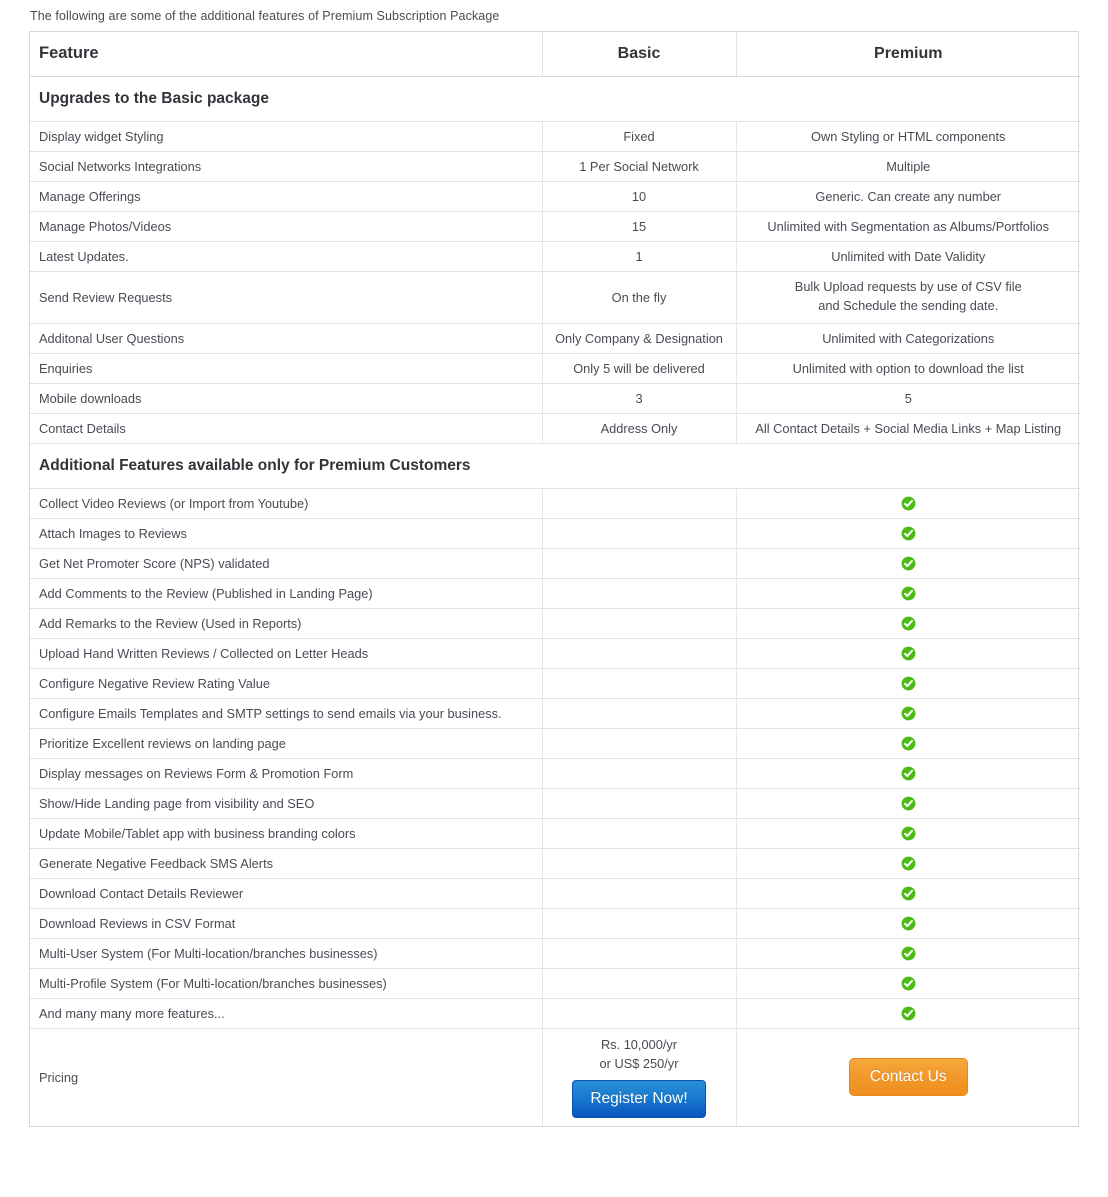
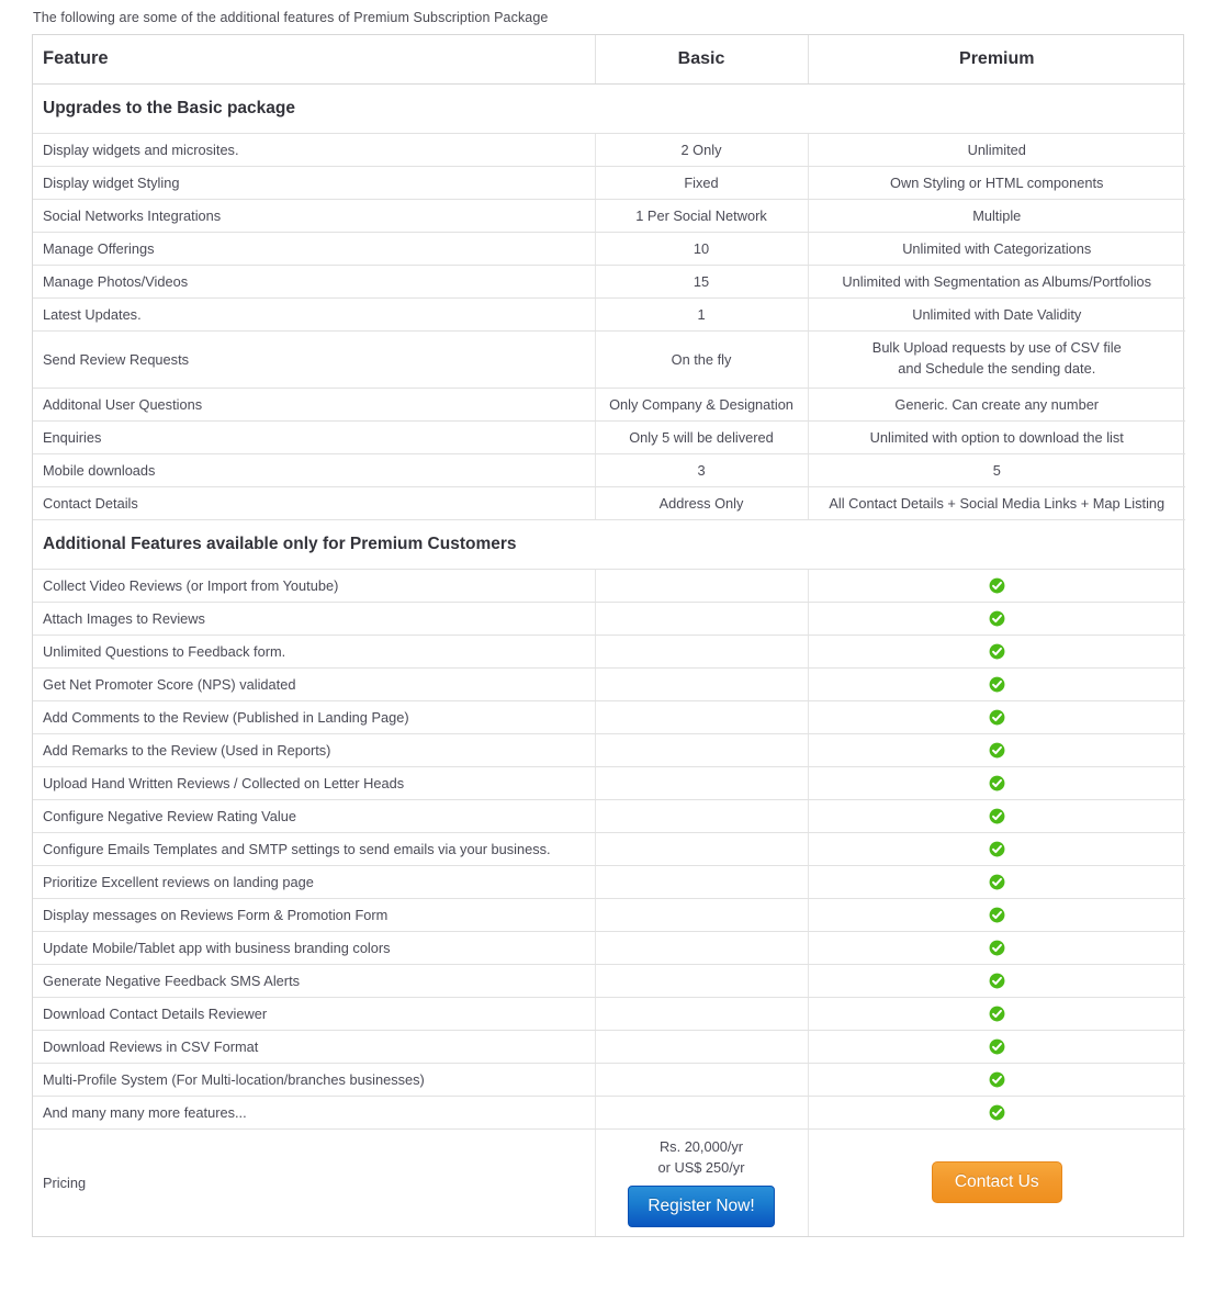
  The following are some of the additional features of Premium Subscription Package
  Feature	Basic	Premium
  Upgrades to the Basic package
+ Display widgets and microsites.	2 Only	Unlimited
  Display widget Styling	Fixed	Own Styling or HTML components
  Social Networks Integrations	1 Per Social Network	Multiple
- Manage Offerings	10	Generic. Can create any number
+ Manage Offerings	10	Unlimited with Categorizations
  Manage Photos/Videos	15	Unlimited with Segmentation as Albums/Portfolios
  Latest Updates.	1	Unlimited with Date Validity
  Send Review Requests	On the fly	Bulk Upload requests by use of CSV fileand Schedule the sending date.
- Additonal User Questions	Only Company & Designation	Unlimited with Categorizations
+ Additonal User Questions	Only Company & Designation	Generic. Can create any number
  Enquiries	Only 5 will be delivered	Unlimited with option to download the list
  Mobile downloads	3	5
  Contact Details	Address Only	All Contact Details + Social Media Links + Map Listing
  Additional Features available only for Premium Customers
  Collect Video Reviews (or Import from Youtube)
  Attach Images to Reviews
+ Unlimited Questions to Feedback form.
  Get Net Promoter Score (NPS) validated
  Add Comments to the Review (Published in Landing Page)
  Add Remarks to the Review (Used in Reports)
  Upload Hand Written Reviews / Collected on Letter Heads
  Configure Negative Review Rating Value
  Configure Emails Templates and SMTP settings to send emails via your business.
  Prioritize Excellent reviews on landing page
  Display messages on Reviews Form & Promotion Form
- Show/Hide Landing page from visibility and SEO
  Update Mobile/Tablet app with business branding colors
  Generate Negative Feedback SMS Alerts
  Download Contact Details Reviewer
  Download Reviews in CSV Format
- Multi-User System (For Multi-location/branches businesses)
  Multi-Profile System (For Multi-location/branches businesses)
  And many many more features...
- Pricing	Rs. 10,000/yror US$ 250/yrRegister Now!	Contact Us
+ Pricing	Rs. 20,000/yror US$ 250/yrRegister Now!	Contact Us
